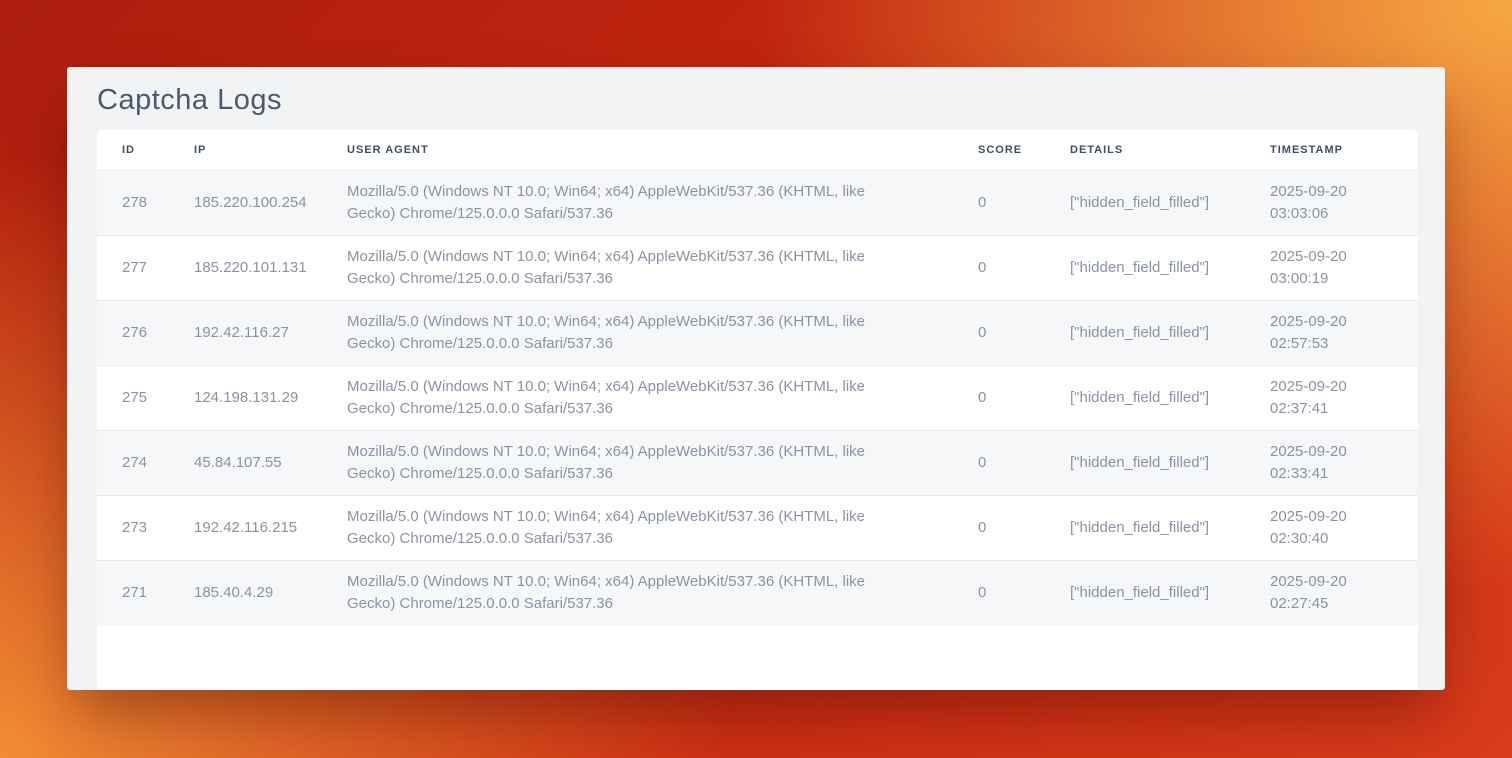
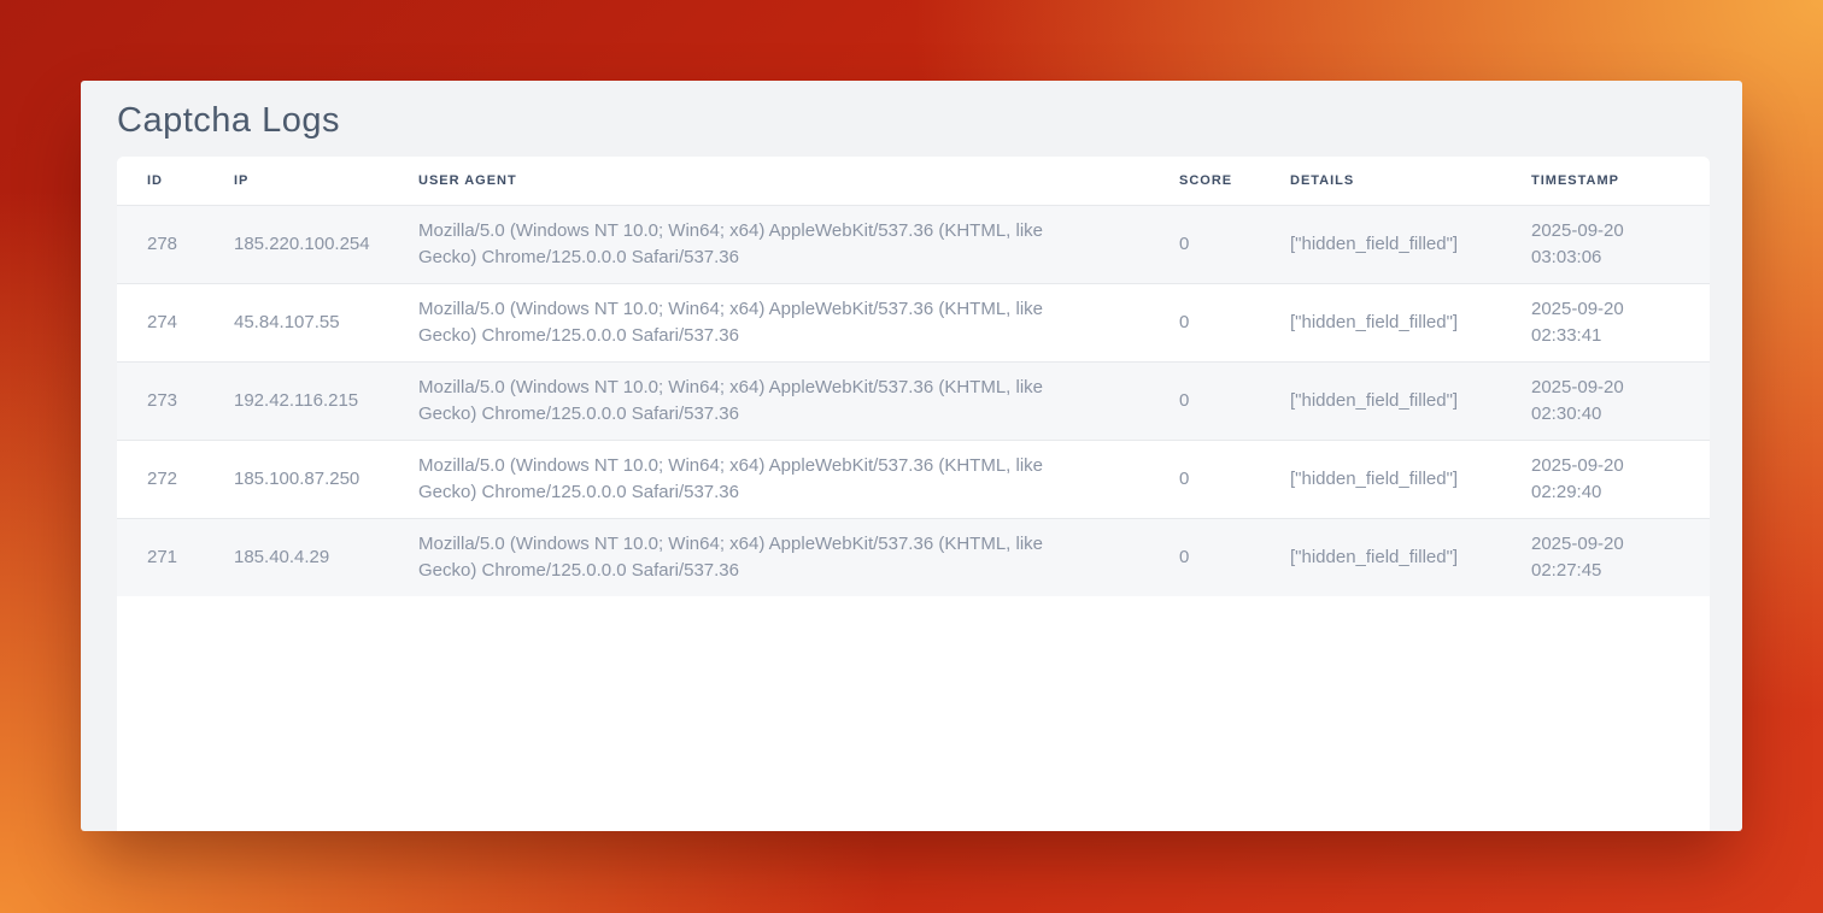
  Captcha Logs
  ID	IP	USER AGENT	SCORE	DETAILS	TIMESTAMP
  278	185.220.100.254	Mozilla/5.0 (Windows NT 10.0; Win64; x64) AppleWebKit/537.36 (KHTML, like Gecko) Chrome/125.0.0.0 Safari/537.36	0	["hidden_field_filled"]	2025-09-20 03:03:06
- 277	185.220.101.131	Mozilla/5.0 (Windows NT 10.0; Win64; x64) AppleWebKit/537.36 (KHTML, like Gecko) Chrome/125.0.0.0 Safari/537.36	0	["hidden_field_filled"]	2025-09-20 03:00:19
- 276	192.42.116.27	Mozilla/5.0 (Windows NT 10.0; Win64; x64) AppleWebKit/537.36 (KHTML, like Gecko) Chrome/125.0.0.0 Safari/537.36	0	["hidden_field_filled"]	2025-09-20 02:57:53
- 275	124.198.131.29	Mozilla/5.0 (Windows NT 10.0; Win64; x64) AppleWebKit/537.36 (KHTML, like Gecko) Chrome/125.0.0.0 Safari/537.36	0	["hidden_field_filled"]	2025-09-20 02:37:41
  274	45.84.107.55	Mozilla/5.0 (Windows NT 10.0; Win64; x64) AppleWebKit/537.36 (KHTML, like Gecko) Chrome/125.0.0.0 Safari/537.36	0	["hidden_field_filled"]	2025-09-20 02:33:41
  273	192.42.116.215	Mozilla/5.0 (Windows NT 10.0; Win64; x64) AppleWebKit/537.36 (KHTML, like Gecko) Chrome/125.0.0.0 Safari/537.36	0	["hidden_field_filled"]	2025-09-20 02:30:40
+ 272	185.100.87.250	Mozilla/5.0 (Windows NT 10.0; Win64; x64) AppleWebKit/537.36 (KHTML, like Gecko) Chrome/125.0.0.0 Safari/537.36	0	["hidden_field_filled"]	2025-09-20 02:29:40
  271	185.40.4.29	Mozilla/5.0 (Windows NT 10.0; Win64; x64) AppleWebKit/537.36 (KHTML, like Gecko) Chrome/125.0.0.0 Safari/537.36	0	["hidden_field_filled"]	2025-09-20 02:27:45
